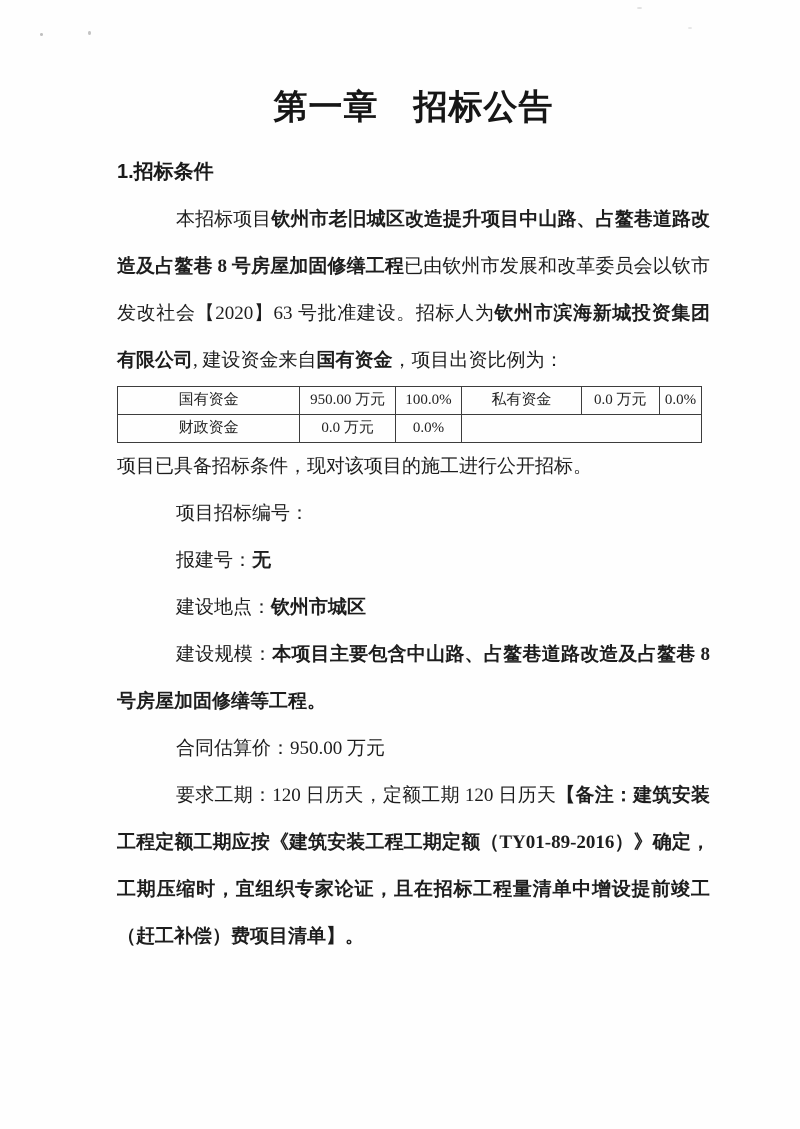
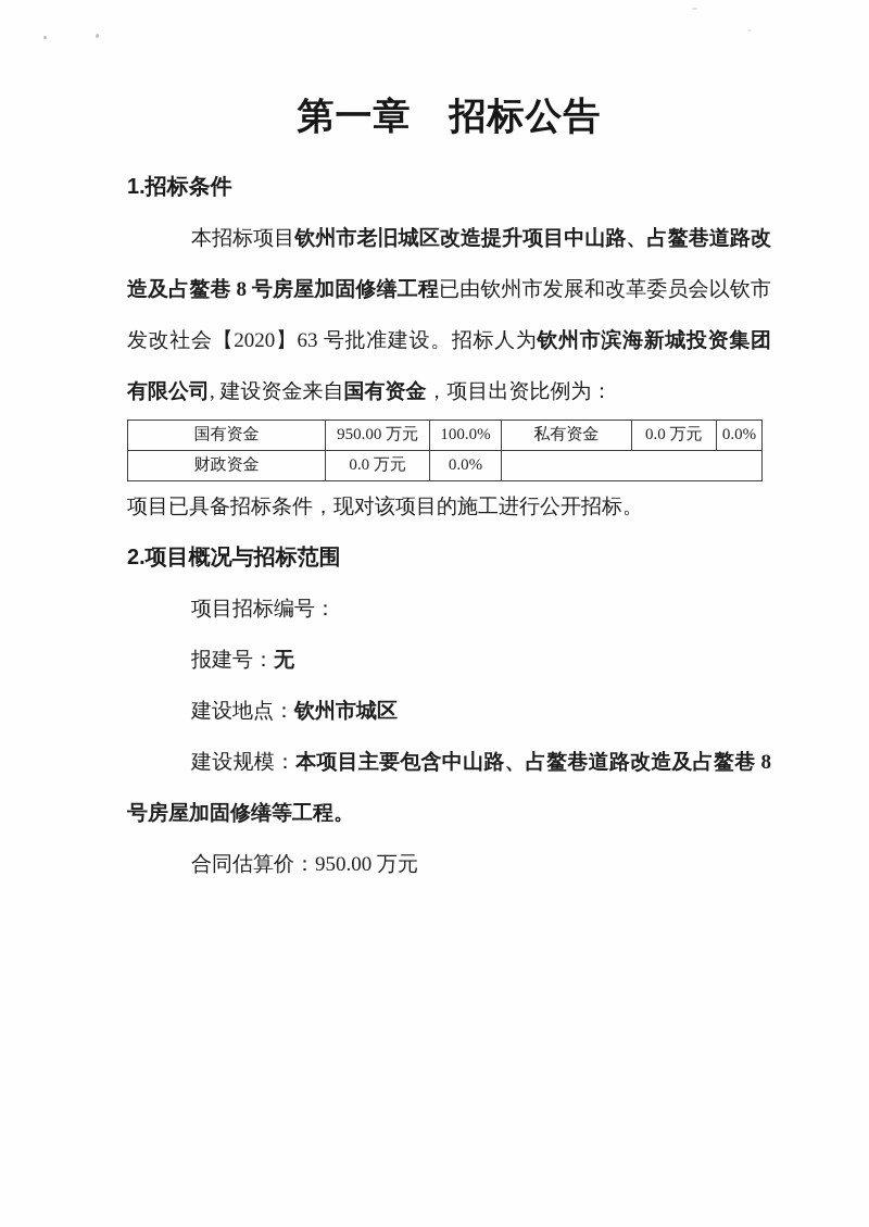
  第一章 招标公告
  1.招标条件
  本招标项目钦州市老旧城区改造提升项目中山路、占鳌巷道路改造及占鳌巷 8 号房屋加固修缮工程已由钦州市发展和改革委员会以钦市发改社会【2020】63 号批准建设。招标人为钦州市滨海新城投资集团有限公司, 建设资金来自国有资金，项目出资比例为：
  国有资金	950.00 万元	100.0%	私有资金	0.0 万元	0.0%
  财政资金	0.0 万元	0.0%
  项目已具备招标条件，现对该项目的施工进行公开招标。
+ 2.项目概况与招标范围
  项目招标编号：
  报建号：无
  建设地点：钦州市城区
  建设规模：本项目主要包含中山路、占鳌巷道路改造及占鳌巷 8 号房屋加固修缮等工程。
  合同估算价：950.00 万元
- 要求工期：120 日历天，定额工期 120 日历天【备注：建筑安装工程定额工期应按《建筑安装工程工期定额（TY01-89-2016）》确定，工期压缩时，宜组织专家论证，且在招标工程量清单中增设提前竣工（赶工补偿）费项目清单】。
